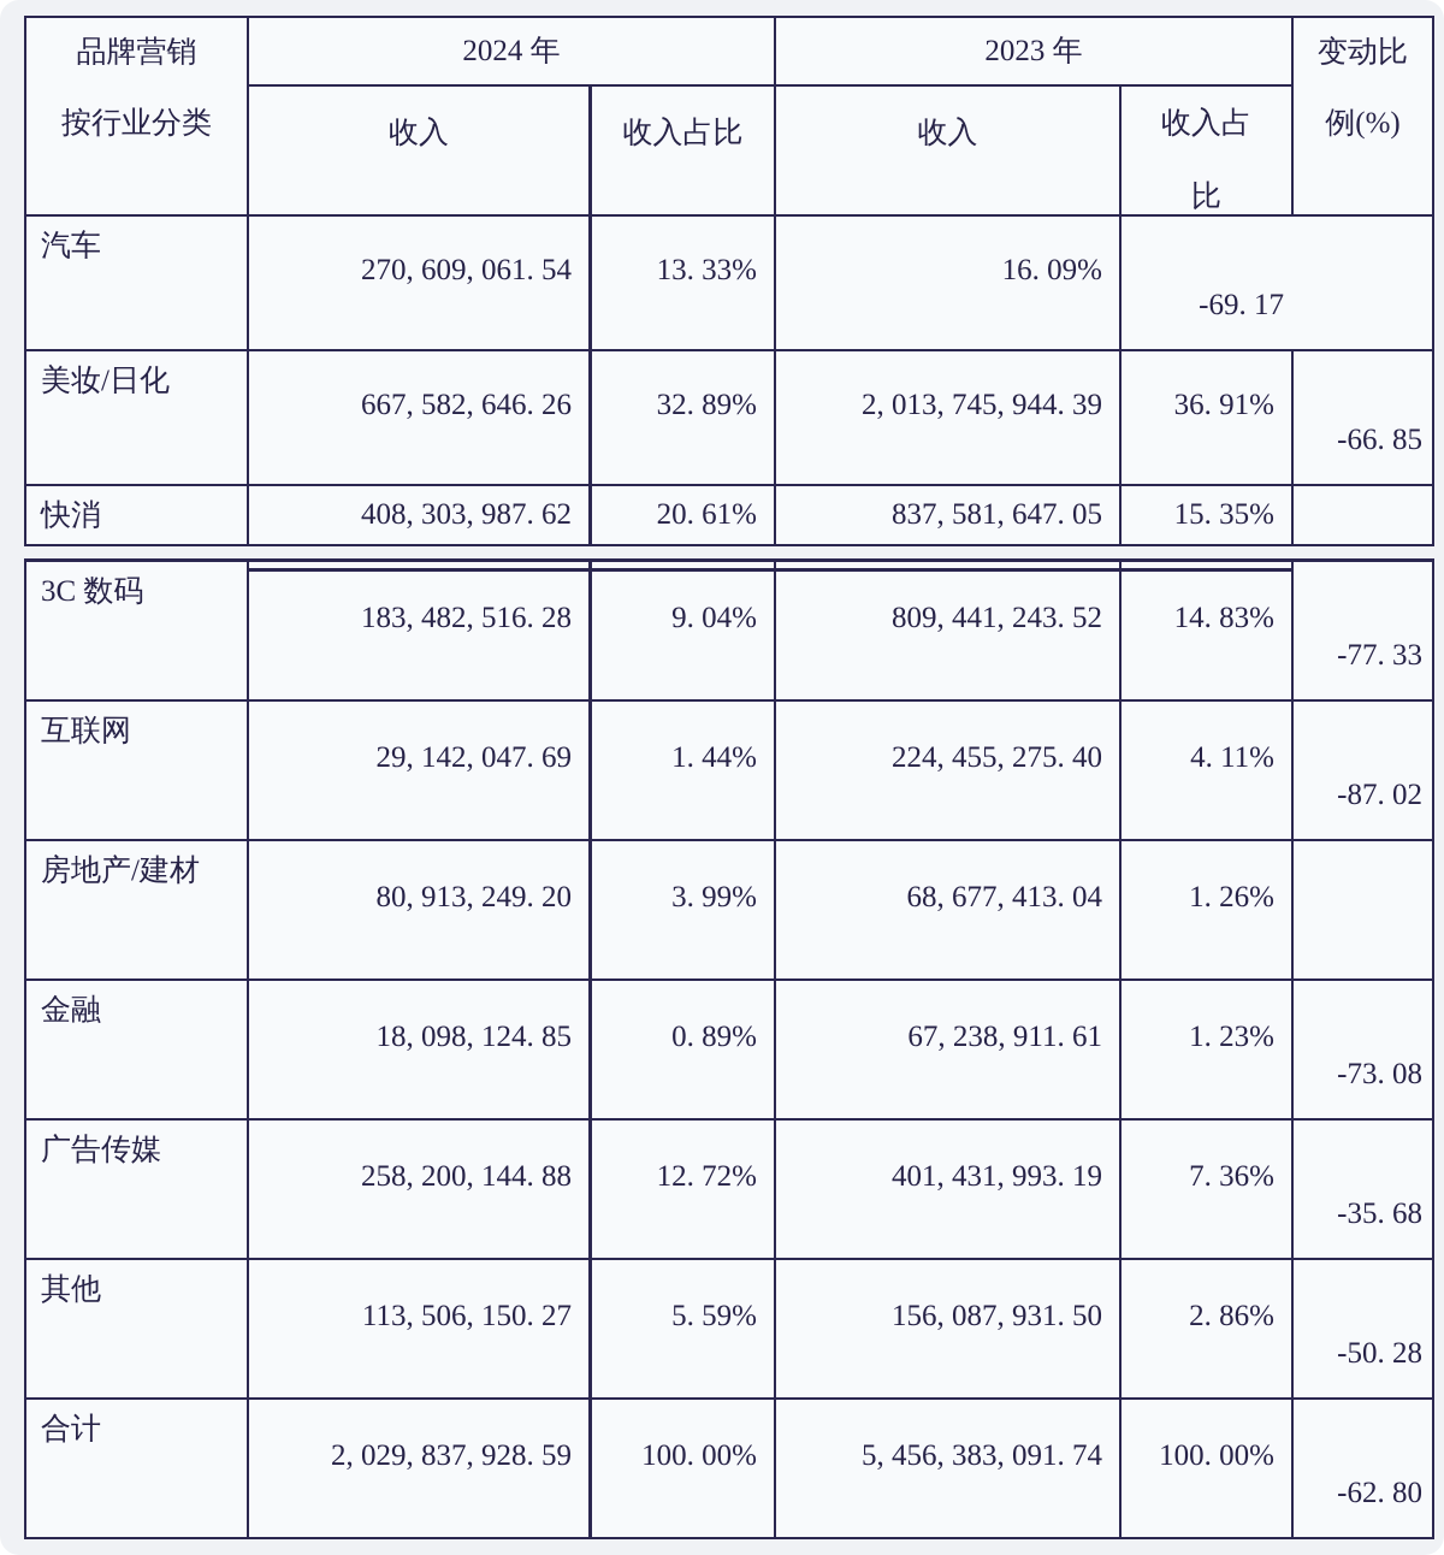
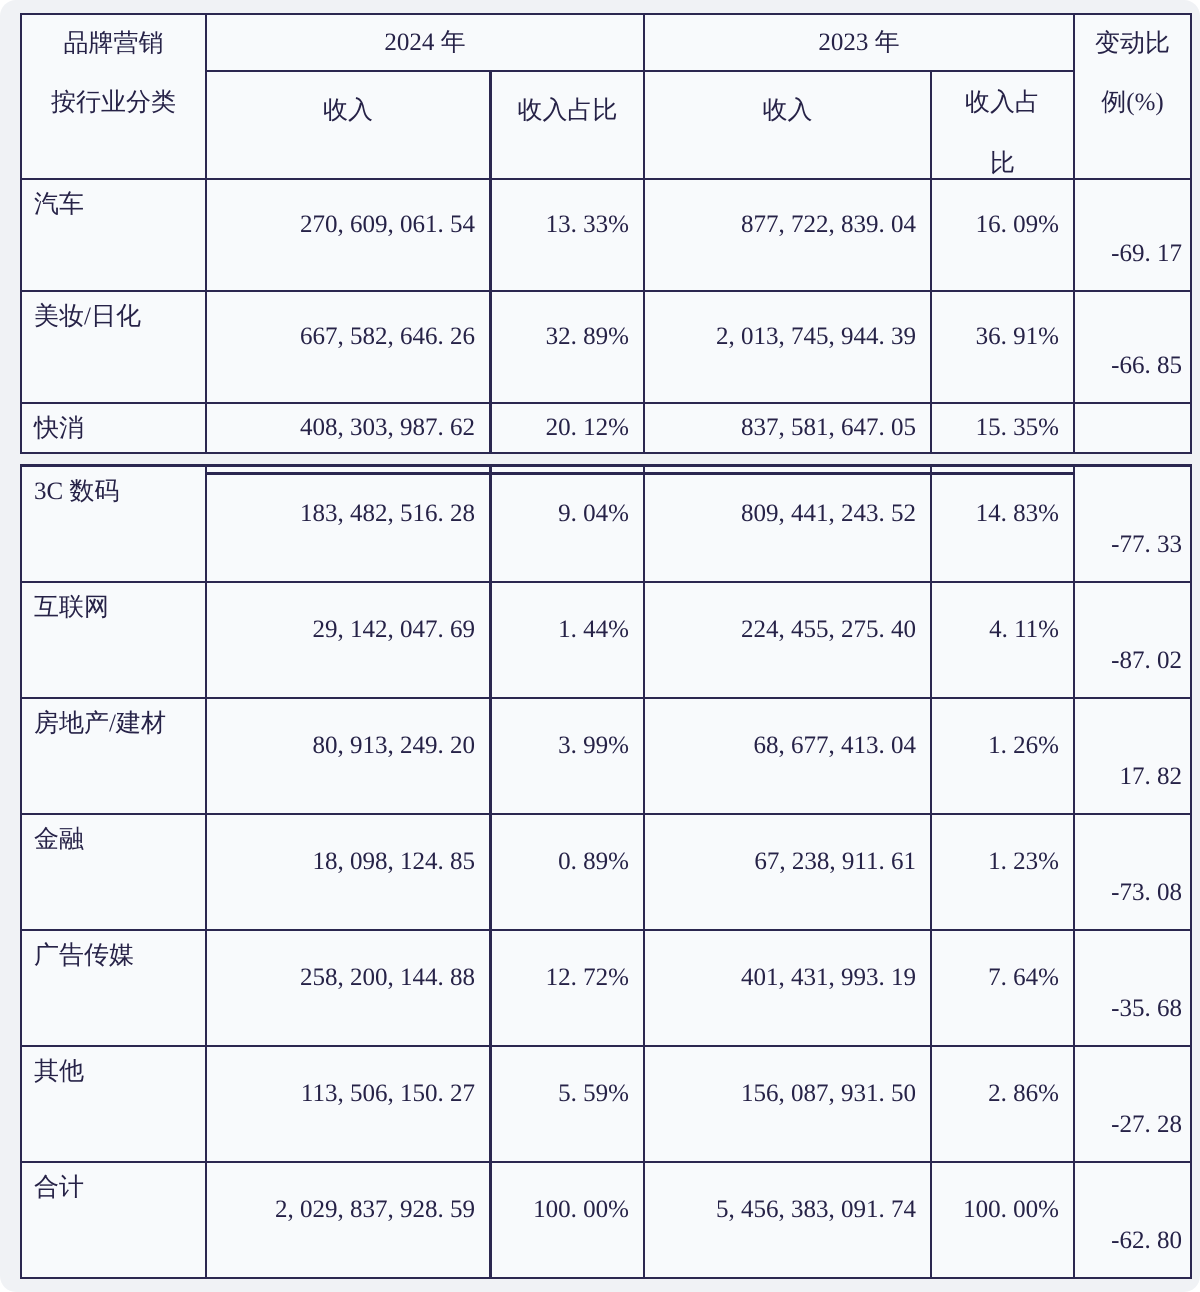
  品牌营销
  按行业分类
  2024 年
  2023 年
  收入
  收入占比
  收入
  收入占
  比
  变动比
  例(%)
  汽车
  270, 609, 061. 54
  13. 33%
+ 877, 722, 839. 04
  16. 09%
  -69. 17
  美妆/日化
  667, 582, 646. 26
  32. 89%
  2, 013, 745, 944. 39
  36. 91%
  -66. 85
  快消
  408, 303, 987. 62
- 20. 61%
+ 20. 12%
  837, 581, 647. 05
  15. 35%
  3C 数码
  183, 482, 516. 28
  9. 04%
  809, 441, 243. 52
  14. 83%
  -77. 33
  互联网
  29, 142, 047. 69
  1. 44%
  224, 455, 275. 40
  4. 11%
  -87. 02
  房地产/建材
  80, 913, 249. 20
  3. 99%
  68, 677, 413. 04
  1. 26%
+ 17. 82
  金融
  18, 098, 124. 85
  0. 89%
  67, 238, 911. 61
  1. 23%
  -73. 08
  广告传媒
  258, 200, 144. 88
  12. 72%
  401, 431, 993. 19
- 7. 36%
+ 7. 64%
  -35. 68
  其他
  113, 506, 150. 27
  5. 59%
  156, 087, 931. 50
  2. 86%
- -50. 28
+ -27. 28
  合计
  2, 029, 837, 928. 59
  100. 00%
  5, 456, 383, 091. 74
  100. 00%
  -62. 80
